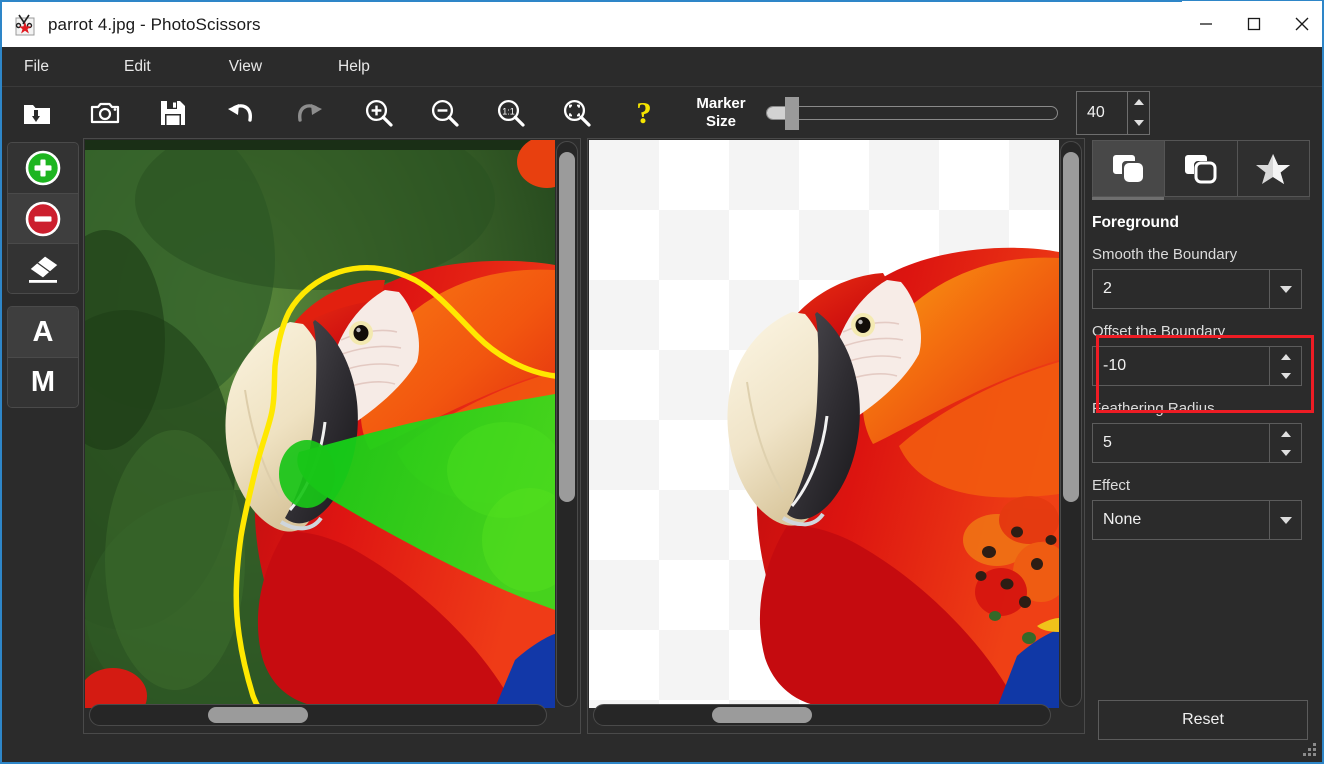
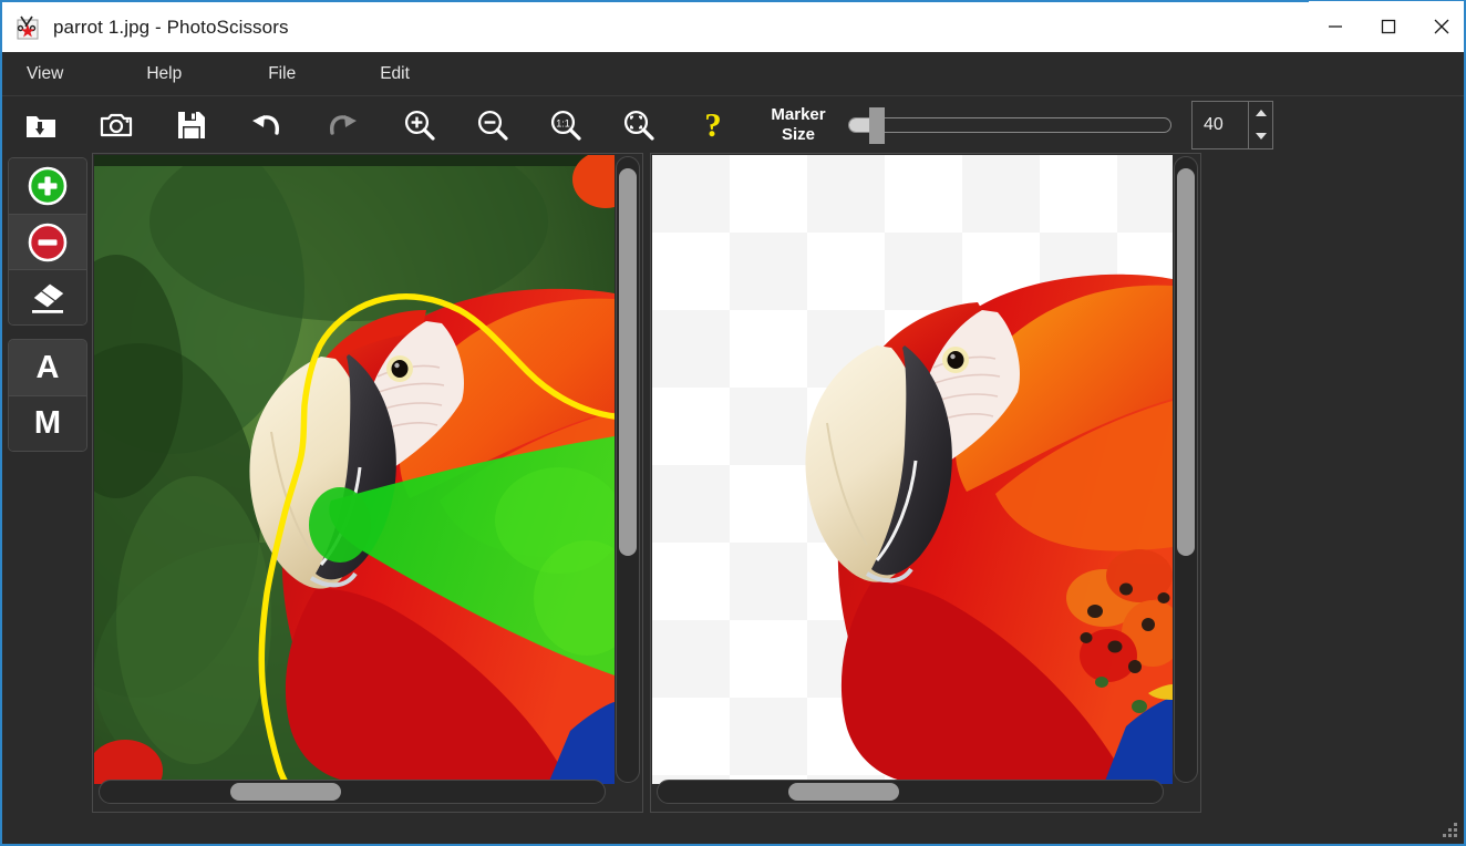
- parrot 4.jpg - PhotoScissors
+ parrot 1.jpg - PhotoScissors
- File
+ View
- Edit
+ Help
- View
+ File
- Help
+ Edit
  1:1
  ?
  Marker
  Size
  40
  A
  M
- Foreground
- Smooth the Boundary
- 2
- Offset the Boundary
- -10
- Feathering Radius
- 5
- Effect
- None
- Reset
